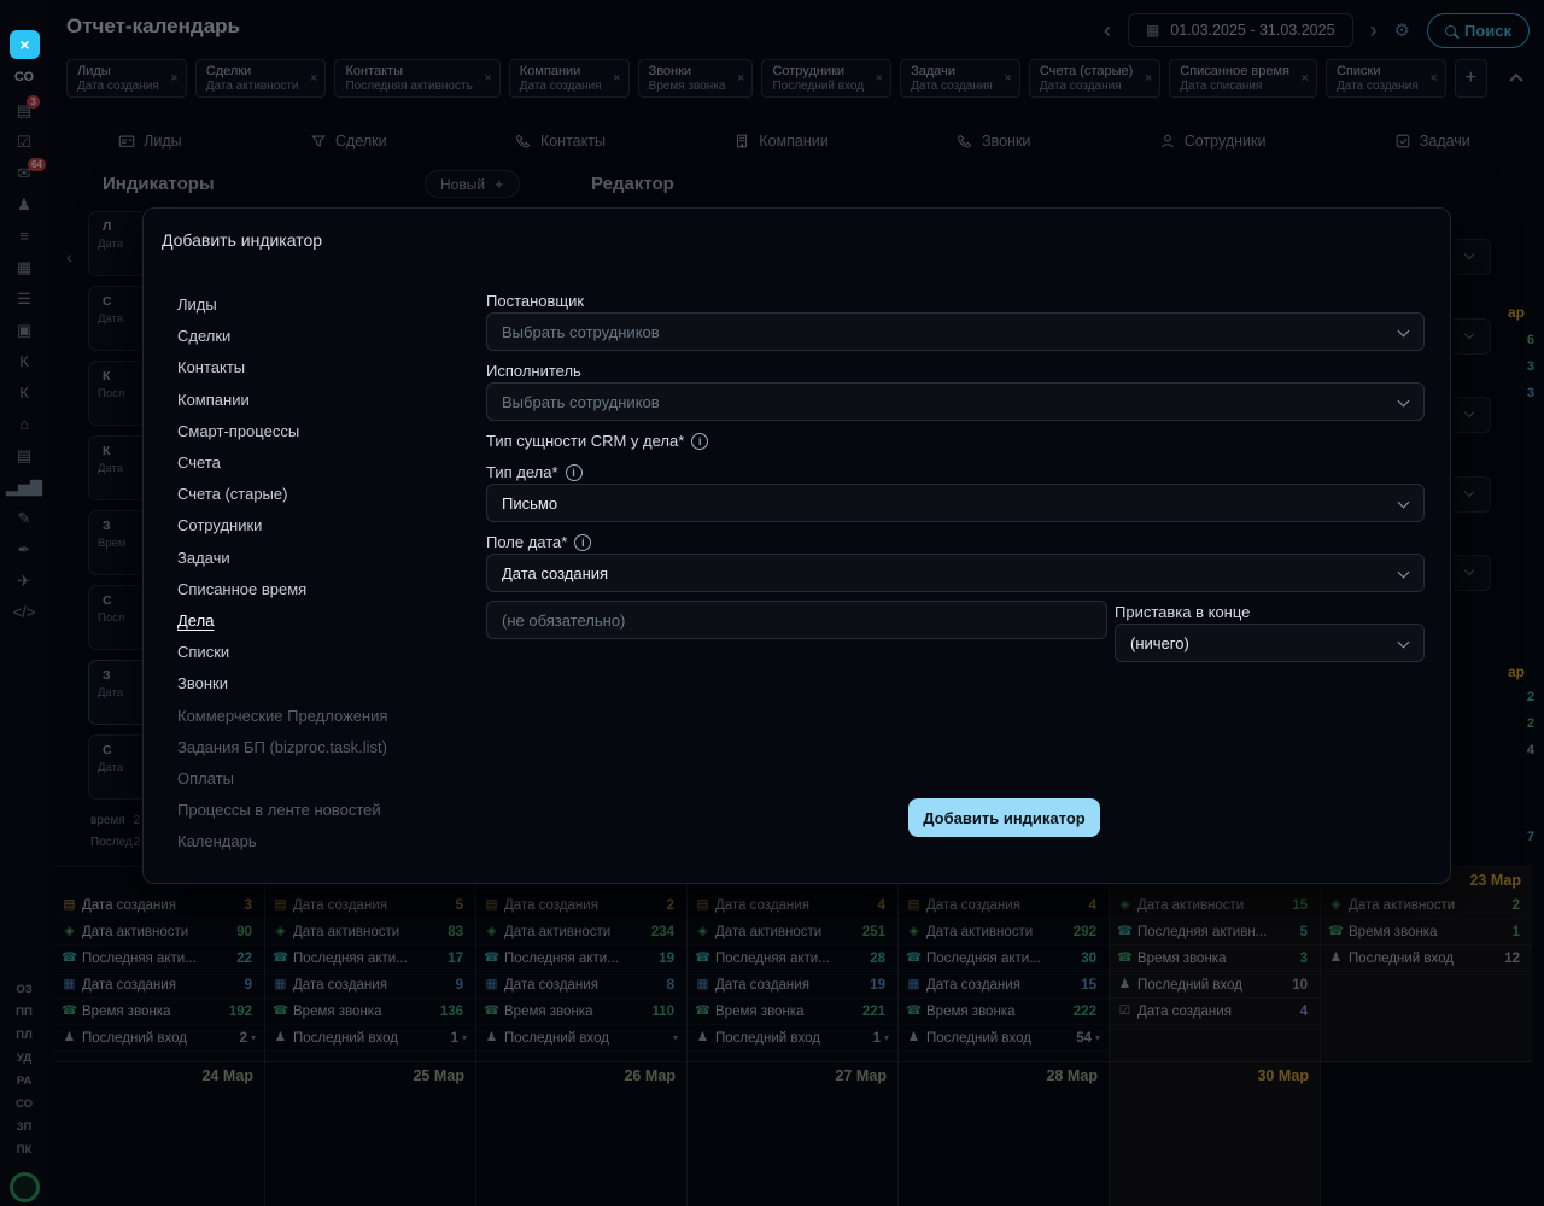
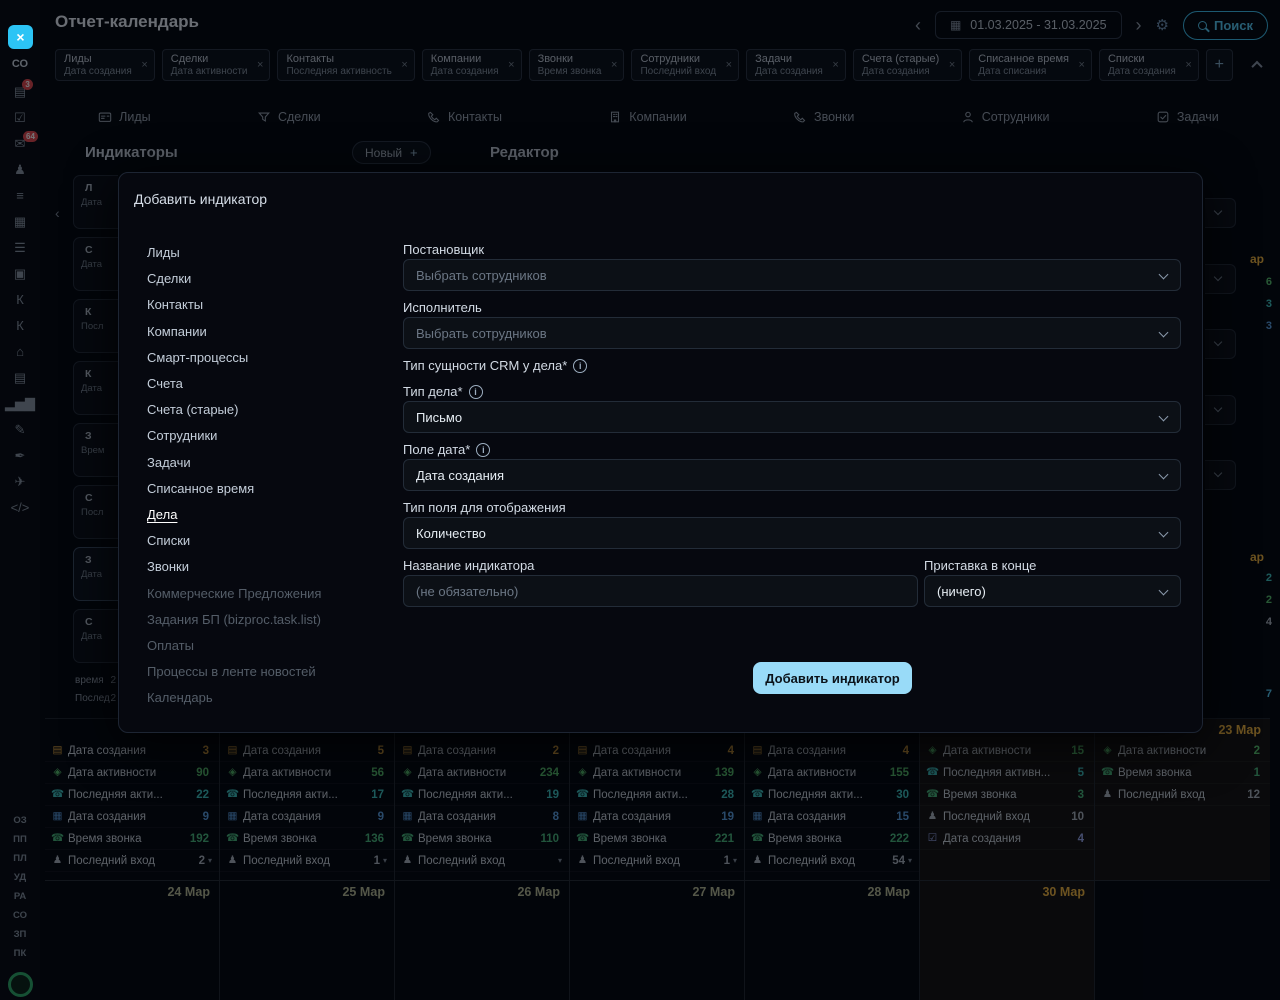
  СО
  ▤
  3
  ☑
  ✉
  64
  ♟
  ≡
  ▦
  ☰
  ▣
  К
  К
  ⌂
  ▤
  ▂▅▇
  ✎
  ✒
  ✈
  </>
  ОЗ
  ПП
  ПЛ
  УД
  РА
  СО
  ЗП
  ПК
  Отчет-календарь
  ‹
  ▦
  01.03.2025 - 31.03.2025
  ›
  ⚙
  Поиск
  Лиды
  Дата создания
  Сделки
  Дата активности
  Контакты
  Последняя активность
  Компании
  Дата создания
  Звонки
  Время звонка
  Сотрудники
  Последний вход
  Задачи
  Дата создания
  Счета (старые)
  Дата создания
  Списанное время
  Дата списания
  Списки
  Дата создания
  +
  Лиды
  Сделки
  Контакты
  Компании
  Звонки
  Сотрудники
  Задачи
  Индикаторы
  Новый
  +
  Редактор
  ‹
  Л
  Дата
  С
  Дата
  К
  Посл
  К
  Дата
  З
  Врем
  С
  Посл
  З
  Дата
  С
  Дата
  время
  2
  Послед
  2
  ар
  6
  3
  3
  ар
  2
  2
  4
  7
  Дата создания
  3
  Дата активности
  90
  Последняя акти...
  22
  Дата создания
  9
  Время звонка
  192
  Последний вход
  2
  ▾
  Дата создания
  5
  Дата активности
- 83
+ 56
  Последняя акти...
  17
  Дата создания
  9
  Время звонка
  136
  Последний вход
  1
  ▾
  Дата создания
  2
  Дата активности
  234
  Последняя акти...
  19
  Дата создания
  8
  Время звонка
  110
  Последний вход
  ▾
  Дата создания
  4
  Дата активности
- 251
+ 139
  Последняя акти...
  28
  Дата создания
  19
  Время звонка
  221
  Последний вход
  1
  ▾
  Дата создания
  4
  Дата активности
- 292
+ 155
  Последняя акти...
  30
  Дата создания
  15
  Время звонка
  222
  Последний вход
  54
  ▾
  Дата активности
  15
  Последняя активн...
  5
  Время звонка
  3
  Последний вход
  10
  Дата создания
  4
  23 Мар
  Дата активности
  2
  Время звонка
  1
  Последний вход
  12
  24 Мар
  25 Мар
  26 Мар
  27 Мар
  28 Мар
  30 Мар
  Добавить индикатор
  Лиды
  Сделки
  Контакты
  Компании
  Смарт-процессы
  Счета
  Счета (старые)
  Сотрудники
  Задачи
  Списанное время
  Дела
  Списки
  Звонки
  Коммерческие Предложения
  Задания БП (bizproc.task.list)
  Оплаты
  Процессы в ленте новостей
  Календарь
  Постановщик
  Выбрать сотрудников
  Исполнитель
  Выбрать сотрудников
  Тип сущности CRM у дела*
  i
  Тип дела*
  i
  Письмо
  Поле дата*
  i
  Дата создания
+ Тип поля для отображения
+ Количество
+ Название индикатора
  (не обязательно)
  Приставка в конце
  (ничего)
  Добавить индикатор
  ×
